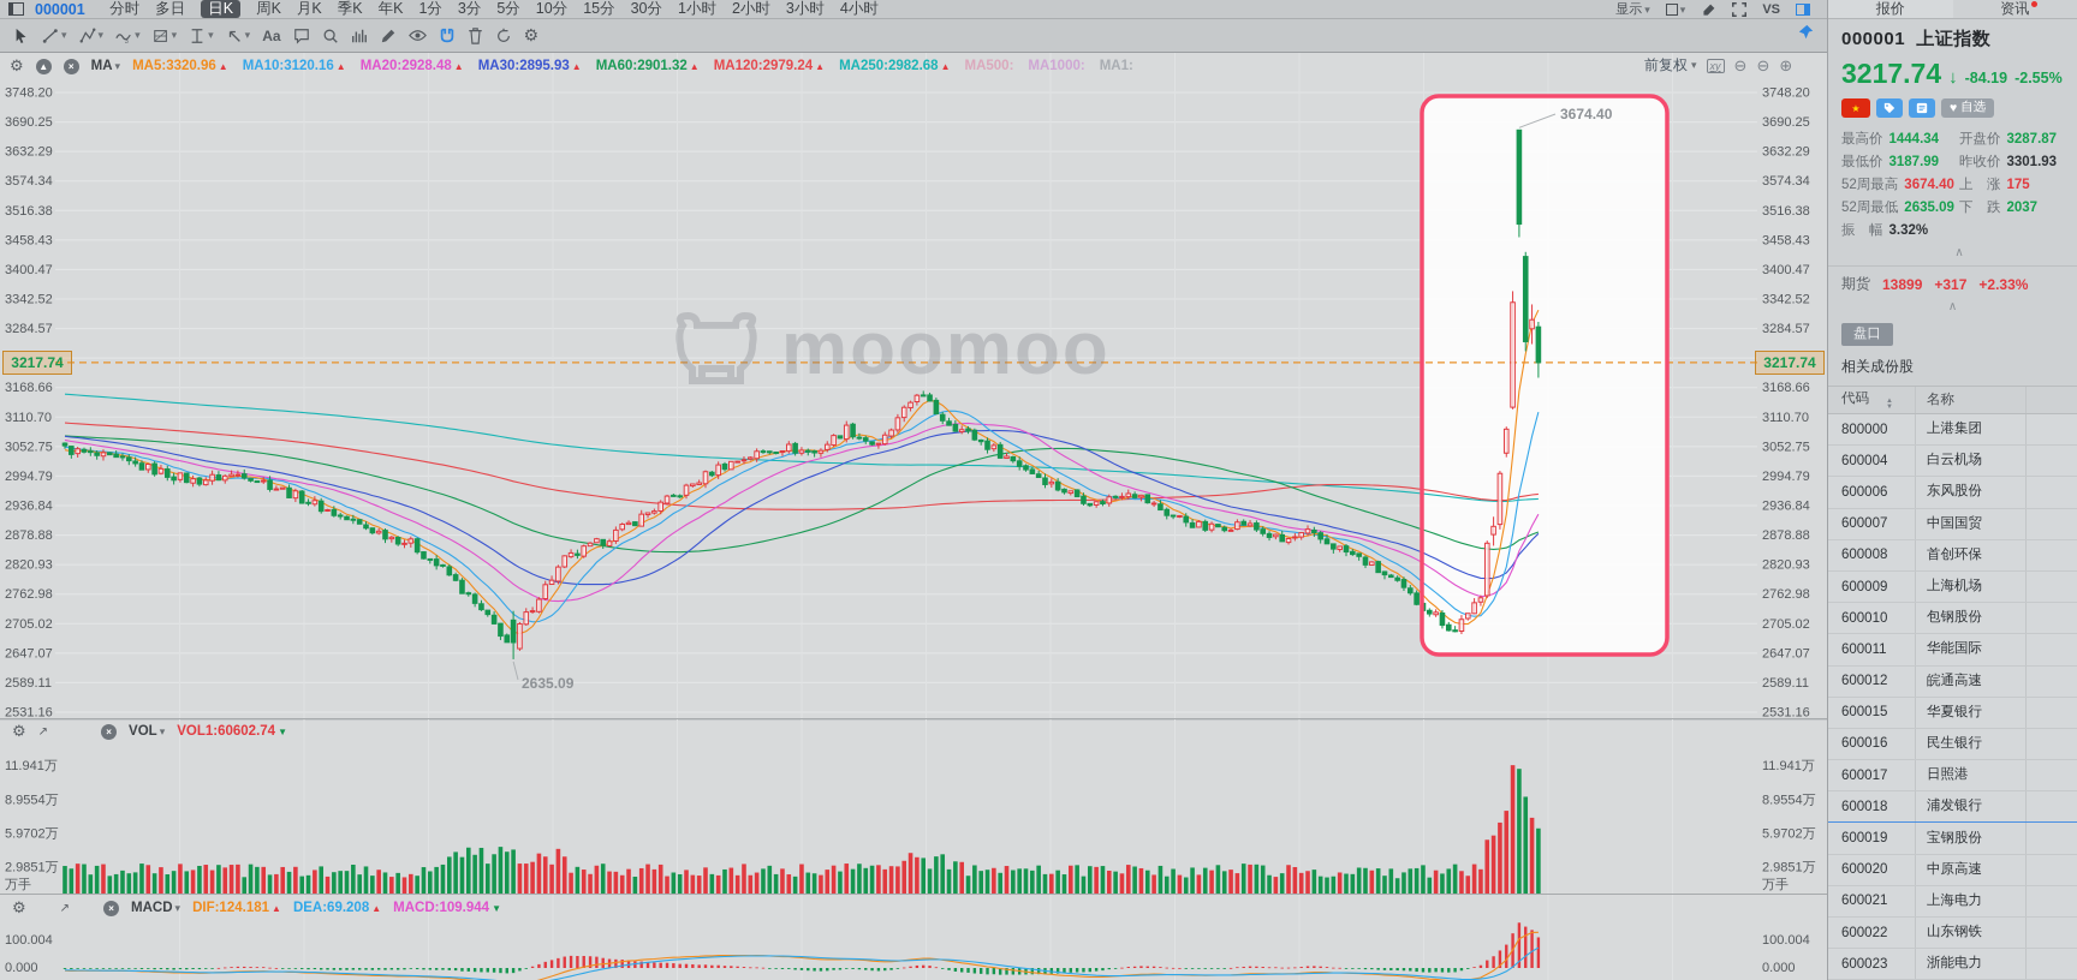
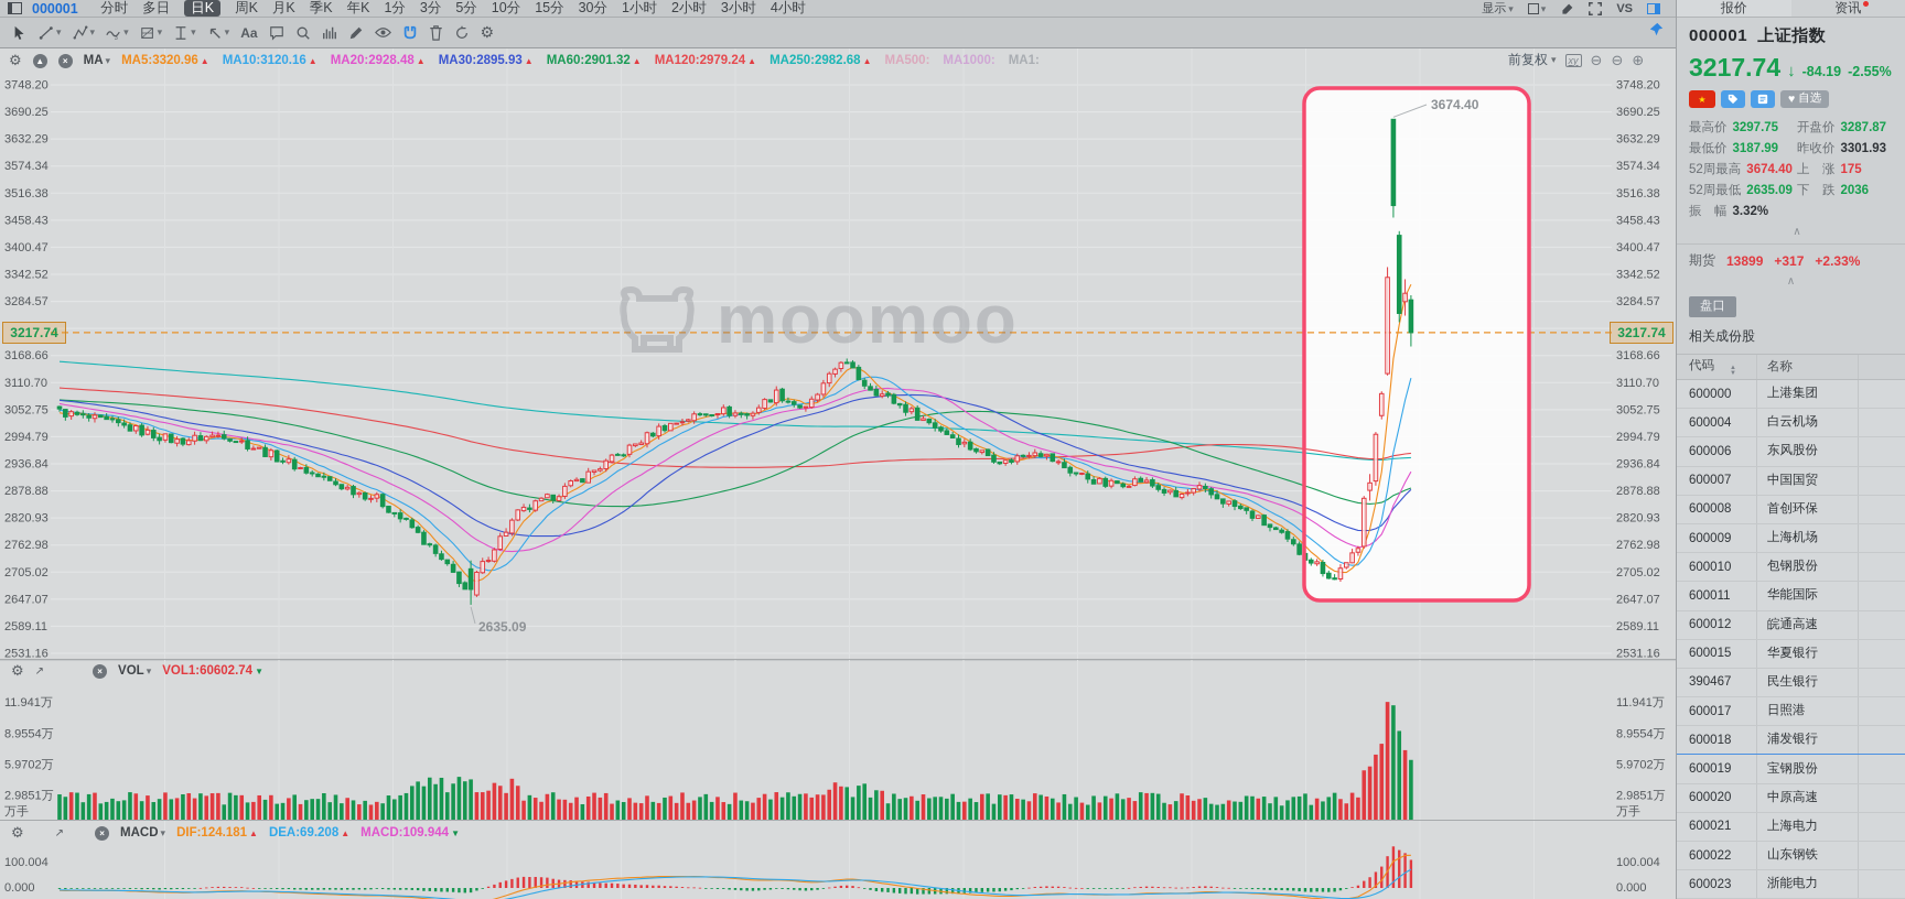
  000001
  分时
  多日
  日K
  周K
  月K
  季K
  年K
  1分
  3分
  5分
  10分
  15分
  30分
  1小时
  2小时
  3小时
  4小时
  显示
  ▾
  ▾
  VS
  ▾
  ▾
  ▾
  ▾
  ▾
  ▾
  Aa
  ⚙
  3674.40
  2635.09
  3748.20
  3748.20
  3690.25
  3690.25
  3632.29
  3632.29
  3574.34
  3574.34
  3516.38
  3516.38
  3458.43
  3458.43
  3400.47
  3400.47
  3342.52
  3342.52
  3284.57
  3284.57
  3168.66
  3168.66
  3110.70
  3110.70
  3052.75
  3052.75
  2994.79
  2994.79
  2936.84
  2936.84
  2878.88
  2878.88
  2820.93
  2820.93
  2762.98
  2762.98
  2705.02
  2705.02
  2647.07
  2647.07
  2589.11
  2589.11
  2531.16
  2531.16
  11.941万
  11.941万
  8.9554万
  8.9554万
  5.9702万
  5.9702万
  2.9851万
  2.9851万
  万手
  万手
  100.004
  100.004
  0.000
  0.000
  moomoo
  ⚙
  ▲
  ×
  MA
  ▾
  MA5:3320.96
  ▲
  MA10:3120.16
  ▲
  MA20:2928.48
  ▲
  MA30:2895.93
  ▲
  MA60:2901.32
  ▲
  MA120:2979.24
  ▲
  MA250:2982.68
  ▲
  MA500:
  MA1000:
  MA1:
  前复权
  ▾
  xy
  ⊖
  ⊖
  ⊕
  3217.74
  3217.74
  ⚙
  ↗
  ×
  VOL
  ▾
  VOL1:60602.74
  ▼
  ⚙
  ↗
  ×
  MACD
  ▾
  DIF:124.181
  ▲
  DEA:69.208
  ▲
  MACD:109.944
  ▼
  报价
  资讯
  000001 上证指数
  3217.74
  ↓
  -84.19
  -2.55%
  ★
  ♥
  自选
  最高价
- 1444.34
+ 3297.75
  开盘价
  3287.87
  最低价
  3187.99
  昨收价
  3301.93
  52周最高
  3674.40
  上 涨
  175
  52周最低
  2635.09
  下 跌
- 2037
+ 2036
  振 幅
  3.32%
  ∧
  期货
  13899
  +317
  +2.33%
  ∧
  盘口
  相关成份股
  代码
  名称
- 800000
+ 600000
  上港集团
  600004
  白云机场
  600006
  东风股份
  600007
  中国国贸
  600008
  首创环保
  600009
  上海机场
  600010
  包钢股份
  600011
  华能国际
  600012
  皖通高速
  600015
  华夏银行
- 600016
+ 390467
  民生银行
  600017
  日照港
  600018
  浦发银行
  600019
  宝钢股份
  600020
  中原高速
  600021
  上海电力
  600022
  山东钢铁
  600023
  浙能电力
